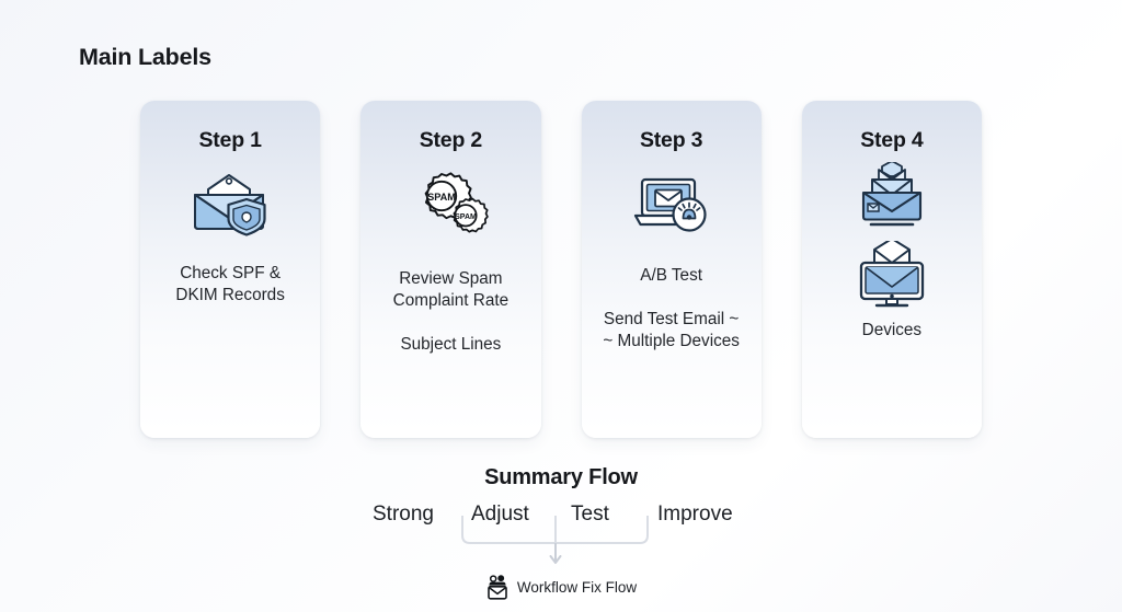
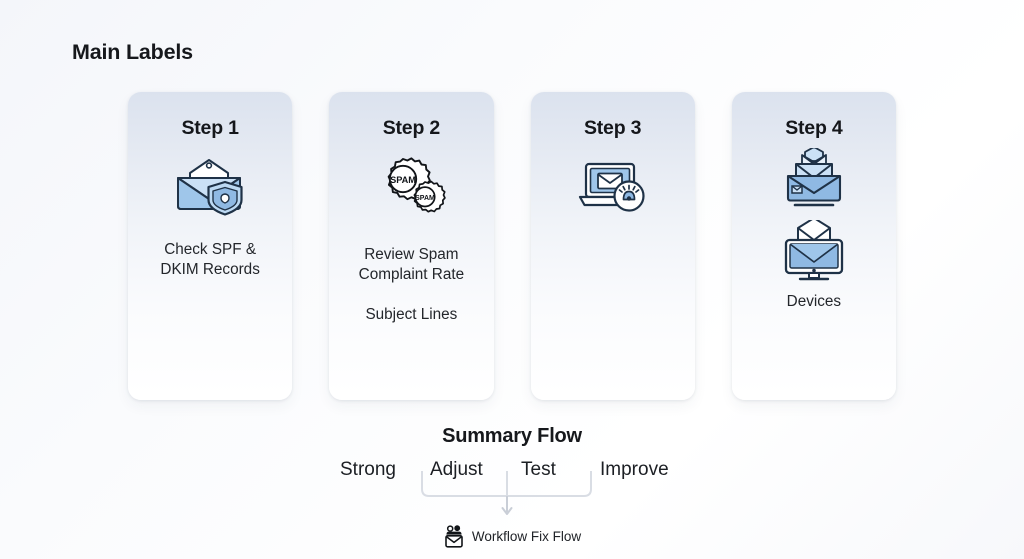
  Main Labels
  Step 1
  Check SPF &
  DKIM Records
  Step 2
  SPAM
  Review Spam
  Complaint Rate
  Subject Lines
  Step 3
- A/B Test
- Send Test Email ~
- ~ Multiple Devices
  Step 4
  Devices
  Summary Flow
  Strong
  Adjust
  Test
  Improve
  Workflow Fix Flow
